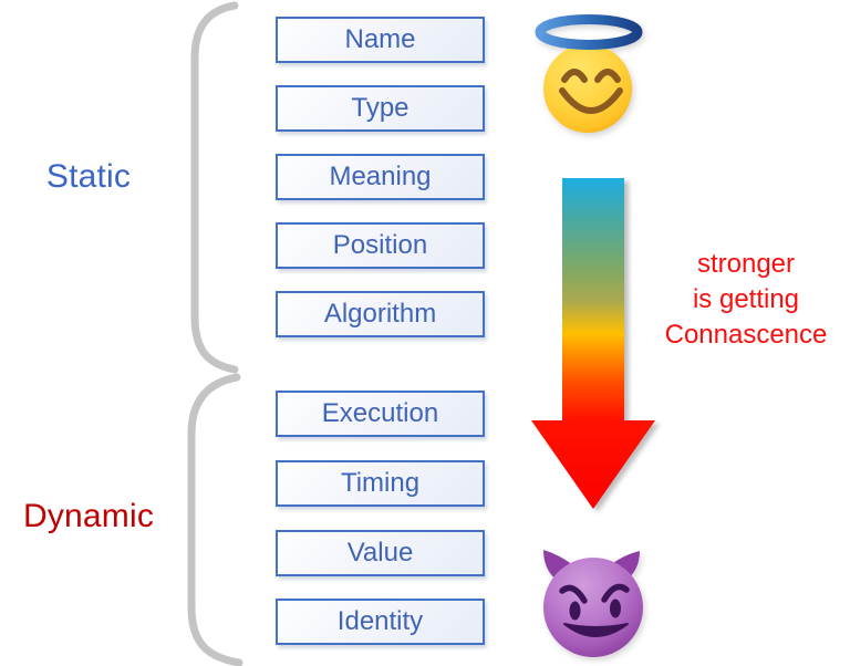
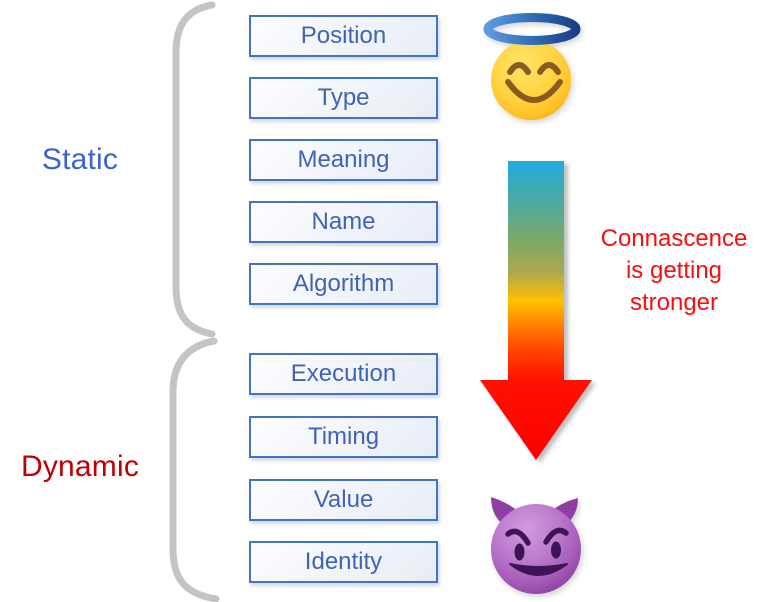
  Static
  Dynamic
- Name
+ Position
  Type
  Meaning
- Position
+ Name
  Algorithm
  Execution
  Timing
  Value
  Identity
- stronger
+ Connascence
  is getting
- Connascence
+ stronger
